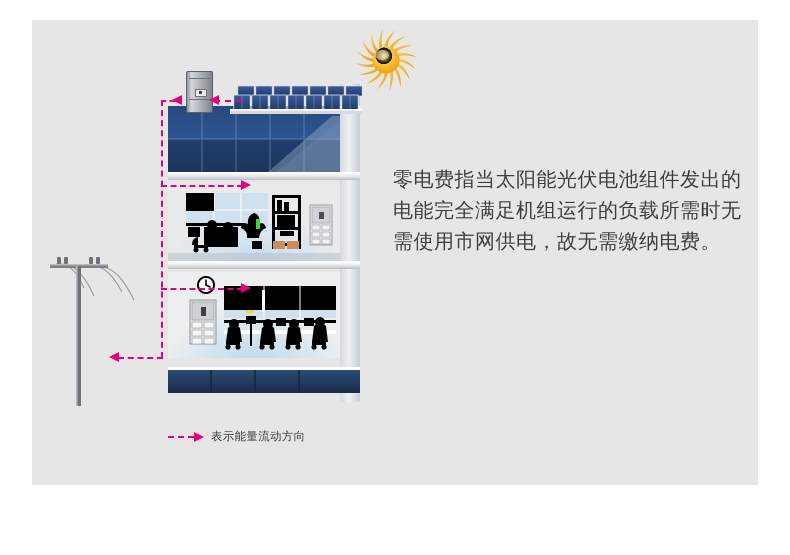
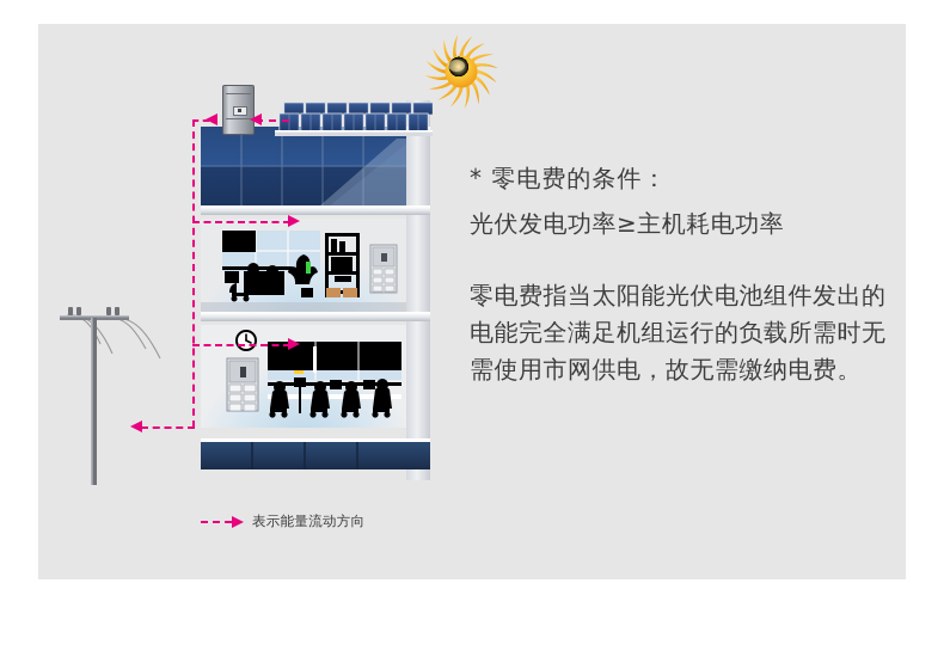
  表示能量流动方向
+ * 零电费的条件：
+ 光伏发电功率≥主机耗电功率
  零电费指当太阳能光伏电池组件发出的电能完全满足机组运行的负载所需时无需使用市网供电，故无需缴纳电费。
